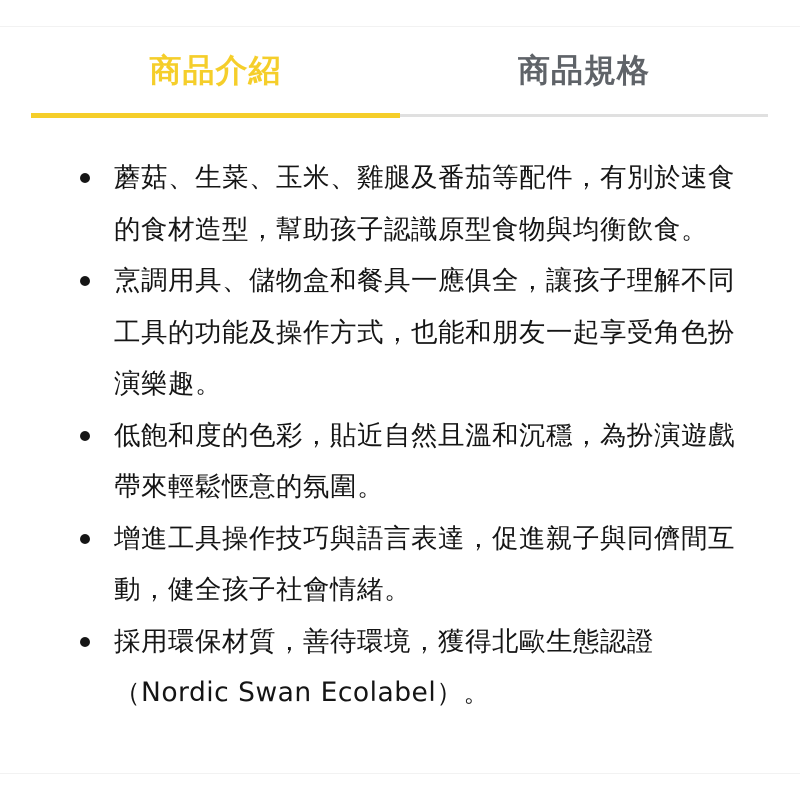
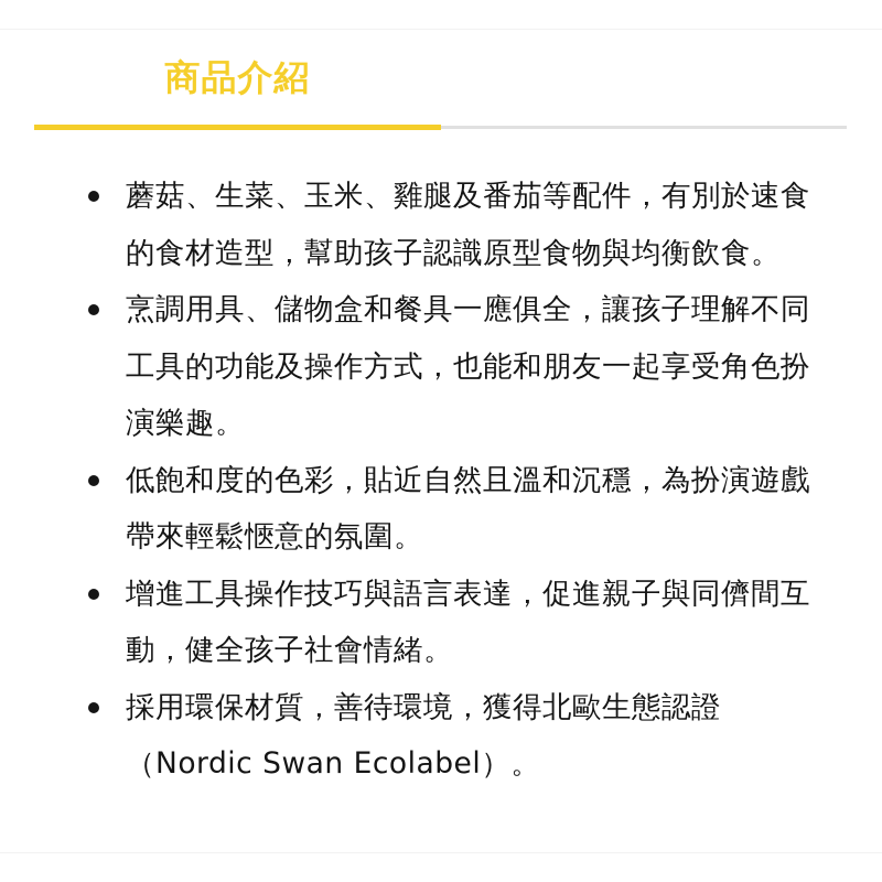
  商品介紹
- 商品規格
  蘑菇、生菜、玉米、雞腿及番茄等配件，有別於速食的食材造型，幫助孩子認識原型食物與均衡飲食。
  烹調用具、儲物盒和餐具一應俱全，讓孩子理解不同工具的功能及操作方式，也能和朋友一起享受角色扮演樂趣。
  低飽和度的色彩，貼近自然且溫和沉穩，為扮演遊戲帶來輕鬆愜意的氛圍。
  增進工具操作技巧與語言表達，促進親子與同儕間互動，健全孩子社會情緒。
  採用環保材質，善待環境，獲得北歐生態認證（Nordic Swan Ecolabel）。
